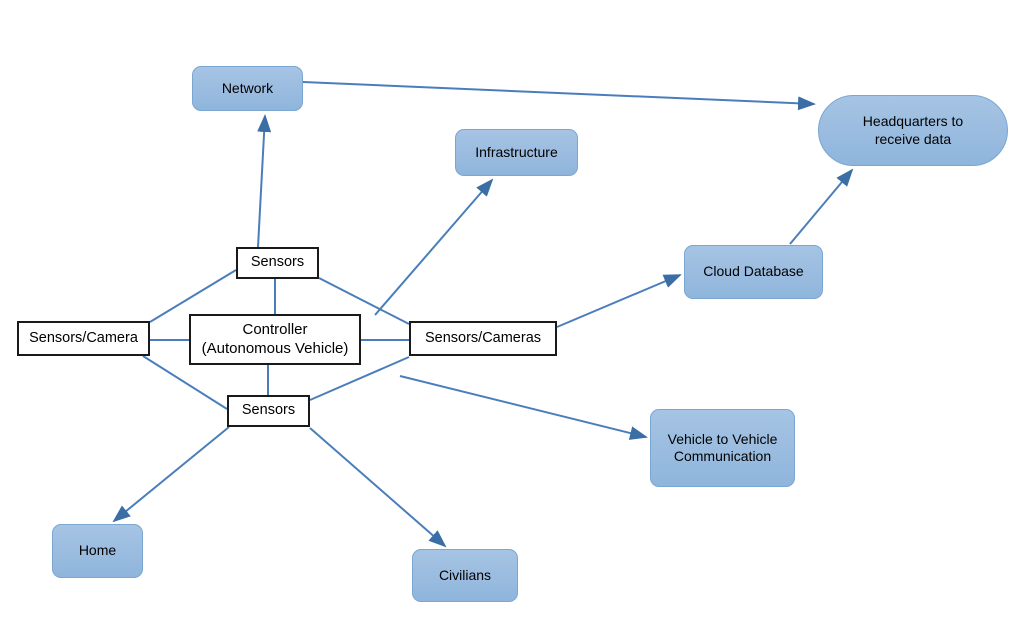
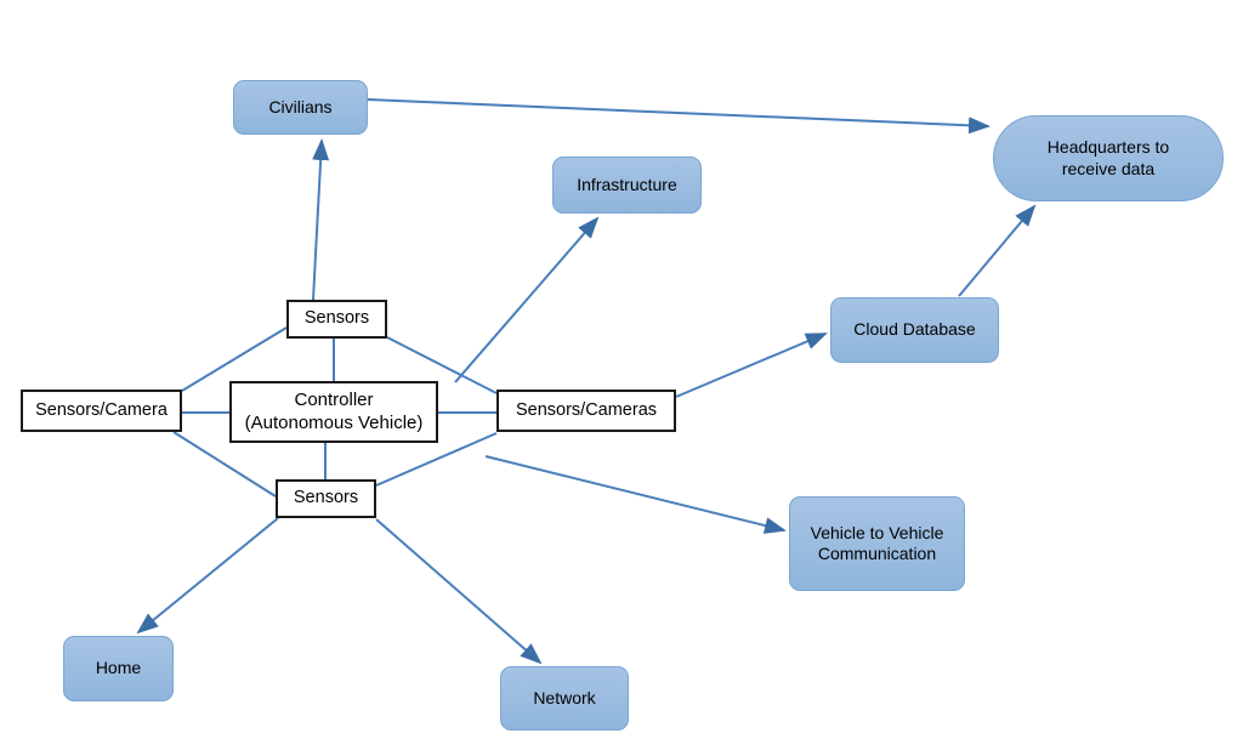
- Network
+ Civilians
  Infrastructure
  Headquarters to
  receive data
  Cloud Database
  Sensors
  Sensors/Camera
  Controller
  (Autonomous Vehicle)
  Sensors/Cameras
  Sensors
  Vehicle to Vehicle
  Communication
  Home
- Civilians
+ Network
